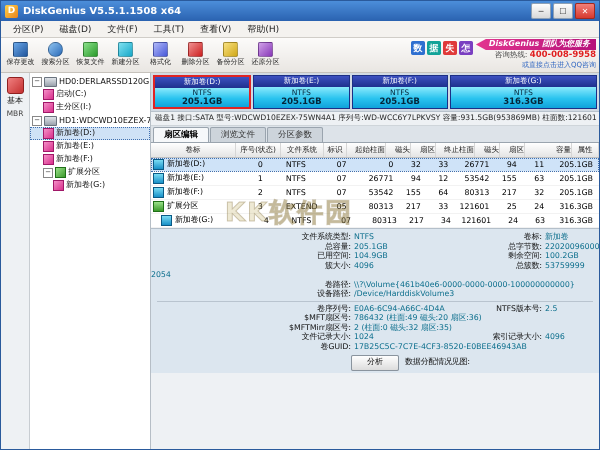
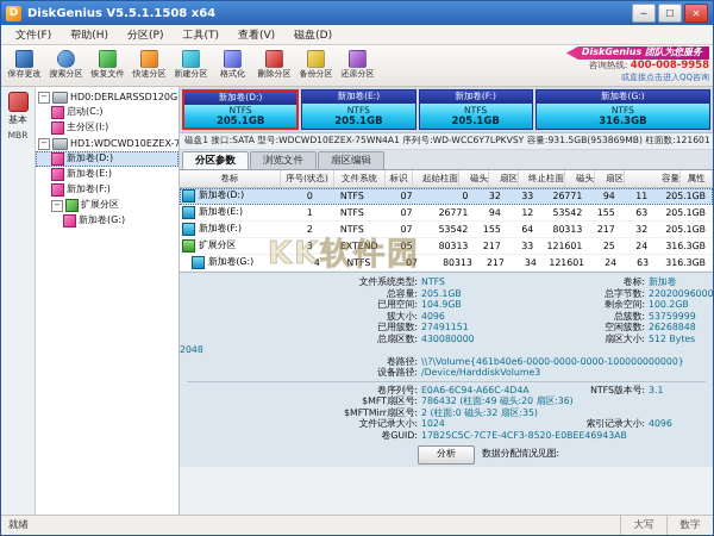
  D
  DiskGenius V5.5.1.1508 x64
  ─
  ☐
  ✕
- 分区(P)
+ 文件(F)
- 磁盘(D)
+ 帮助(H)
- 文件(F)
+ 分区(P)
  工具(T)
  查看(V)
- 帮助(H)
+ 磁盘(D)
  保存更改
  搜索分区
  恢复文件
+ 快速分区
  新建分区
  格式化
  删除分区
  备份分区
  还原分区
- 数
- 据
- 失
- 怎
  DiskGenius 团队为您服务
  咨询热线: 400-008-9958
  或直接点击进入QQ咨询
  基本
  MBR
  启动(C:)
  主分区(I:)
  新加卷(D:)
  新加卷(E:)
  新加卷(F:)
  扩展分区
  新加卷(G:)
  新加卷(D:)
  NTFS
  205.1GB
  新加卷(E:)
  NTFS
  205.1GB
  新加卷(F:)
  NTFS
  205.1GB
  新加卷(G:)
  NTFS
  316.3GB
  磁盘1 接口:SATA 型号:WDCWD10EZEX-75WN4A1 序列号:WD-WCC6Y7LPKVSY 容量:931.5GB(953869MB) 柱面数:121601
- 扇区编辑
+ 分区参数
  浏览文件
- 分区参数
+ 扇区编辑
  卷标
  序号(状态)
  文件系统
  标识
  起始柱面
  磁头
  扇区
  终止柱面
  磁头
  扇区
  容量
  属性
  新加卷(D:)
  0
  NTFS
  07
  0
  32
  33
  26771
  94
  11
  205.1GB
  新加卷(E:)
  1
  NTFS
  07
  26771
  94
  12
  53542
  155
  63
  205.1GB
  新加卷(F:)
  2
  NTFS
  07
  53542
  155
  64
  80313
  217
  32
  205.1GB
  扩展分区
  3
  EXTEND
  05
  80313
  217
  33
  121601
  25
  24
  316.3GB
  新加卷(G:)
  4
  NTFS
  07
  80313
  217
  34
  121601
  24
  63
  316.3GB
  文件系统类型:
  NTFS
  卷标:
  新加卷
  总容量:
  205.1GB
  总字节数:
  22020096000
  已用空间:
  104.9GB
  剩余空间:
  100.2GB
  簇大小:
  4096
  总簇数:
  53759999
+ 已用簇数:
+ 27491151
+ 空闲簇数:
+ 26268848
+ 总扇区数:
+ 430080000
+ 扇区大小:
+ 512 Bytes
- 2054
+ 2048
  卷路径:
  \\?\Volume{461b40e6-0000-0000-0000-100000000000}
  设备路径:
  /Device/HarddiskVolume3
  卷序列号:
  E0A6-6C94-A66C-4D4A
  NTFS版本号:
- 2.5
+ 3.1
  $MFT扇区号:
  786432 (柱面:49 磁头:20 扇区:36)
  $MFTMirr扇区号:
  2 (柱面:0 磁头:32 扇区:35)
  文件记录大小:
  1024
  索引记录大小:
  4096
  卷GUID:
  17B25C5C-7C7E-4CF3-8520-E0BEE46943AB
  分析
  数据分配情况见图:
+ 就绪
+ 大写
+ 数字
  KK软件园
